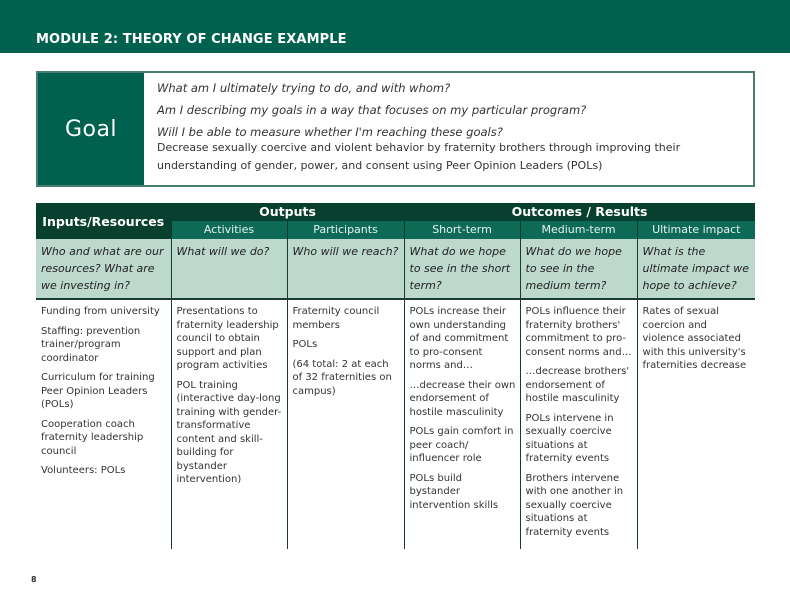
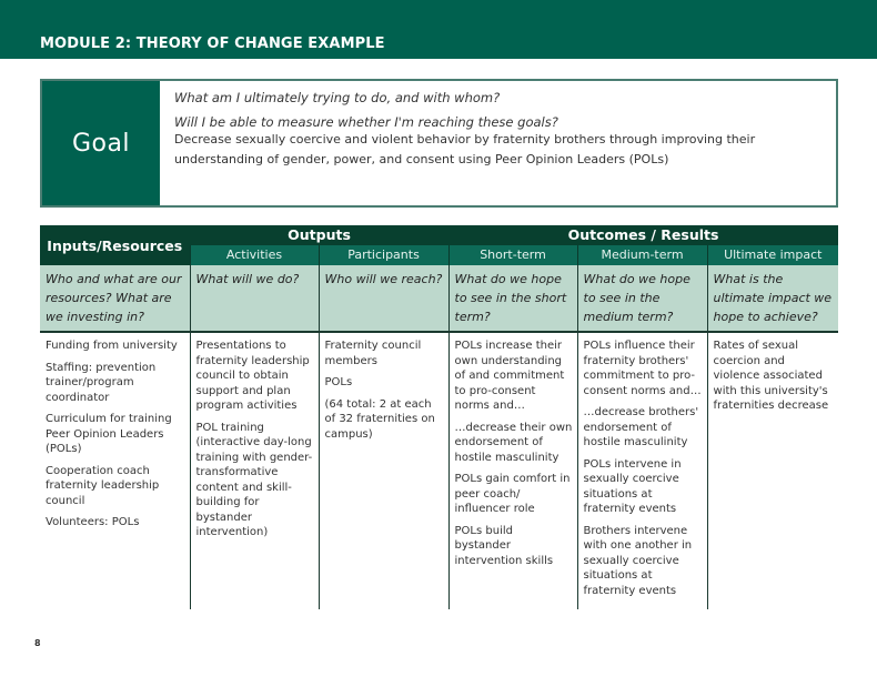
  MODULE 2: THEORY OF CHANGE EXAMPLE
  Goal
  What am I ultimately trying to do, and with whom?
- Am I describing my goals in a way that focuses on my particular program?
  Will I be able to measure whether I'm reaching these goals?
  Decrease sexually coercive and violent behavior by fraternity brothers through improving their understanding of gender, power, and consent using Peer Opinion Leaders (POLs)
  Inputs/Resources	Outputs	Outcomes / Results
  Activities	Participants	Short-term	Medium-term	Ultimate impact
  Who and what are our resources? What are we investing in?	What will we do?	Who will we reach?	What do we hope to see in the short term?	What do we hope to see in the medium term?	What is the ultimate impact we hope to achieve?
  Funding from university Staffing: prevention trainer/program coordinator Curriculum for training Peer Opinion Leaders (POLs) Cooperation coach fraternity leadership council Volunteers: POLs	Presentations to fraternity leadership council to obtain support and plan program activities POL training (interactive day-long training with gender-transformative content and skill-building for bystander intervention)	Fraternity council members POLs (64 total: 2 at each of 32 fraternities on campus)	POLs increase their own understanding of and commitment to pro-consent norms and… …decrease their own endorsement of hostile masculinity POLs gain comfort in peer coach/ influencer role POLs build bystander intervention skills	POLs influence their fraternity brothers' commitment to pro-consent norms and… …decrease brothers' endorsement of hostile masculinity POLs intervene in sexually coercive situations at fraternity events Brothers intervene with one another in sexually coercive situations at fraternity events	Rates of sexual coercion and violence associated with this university's fraternities decrease
  8
